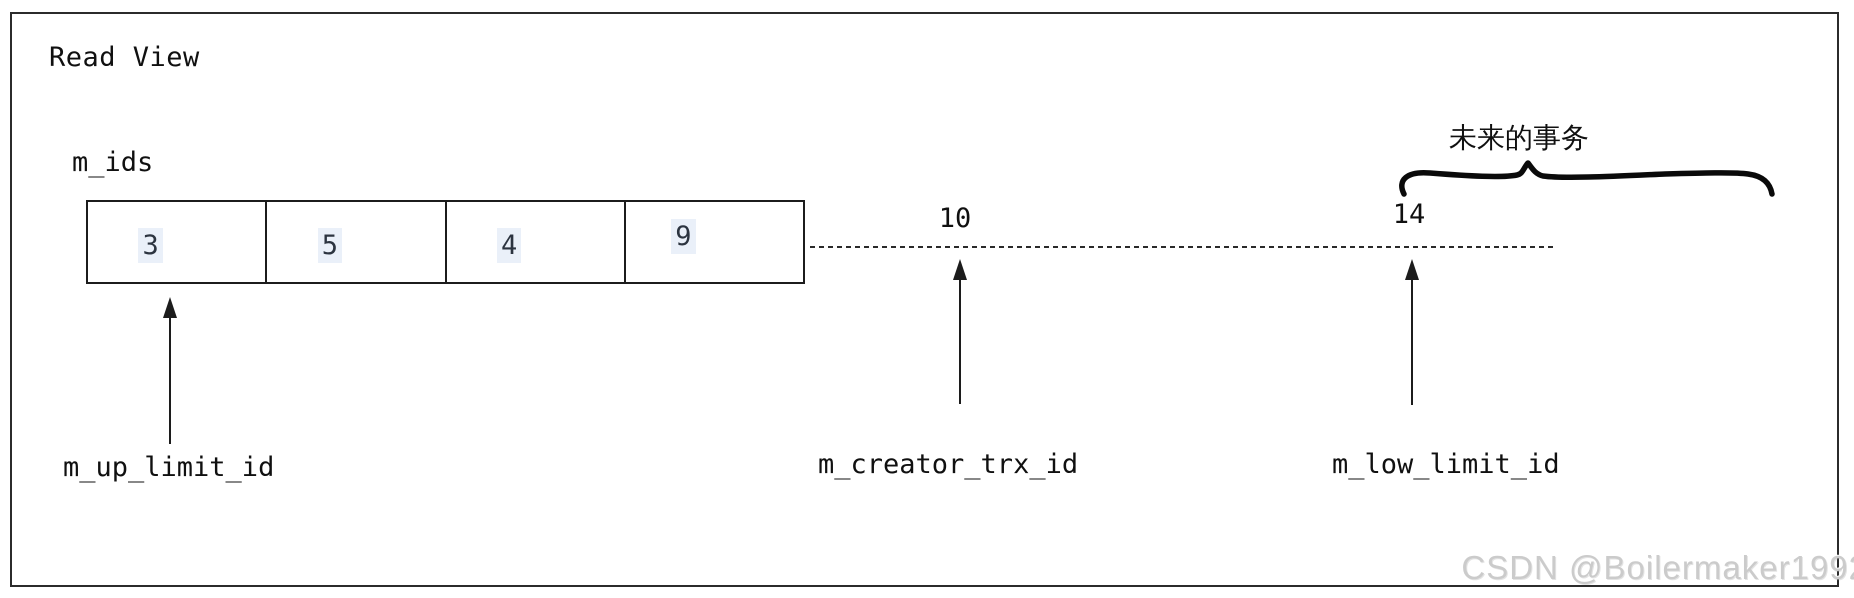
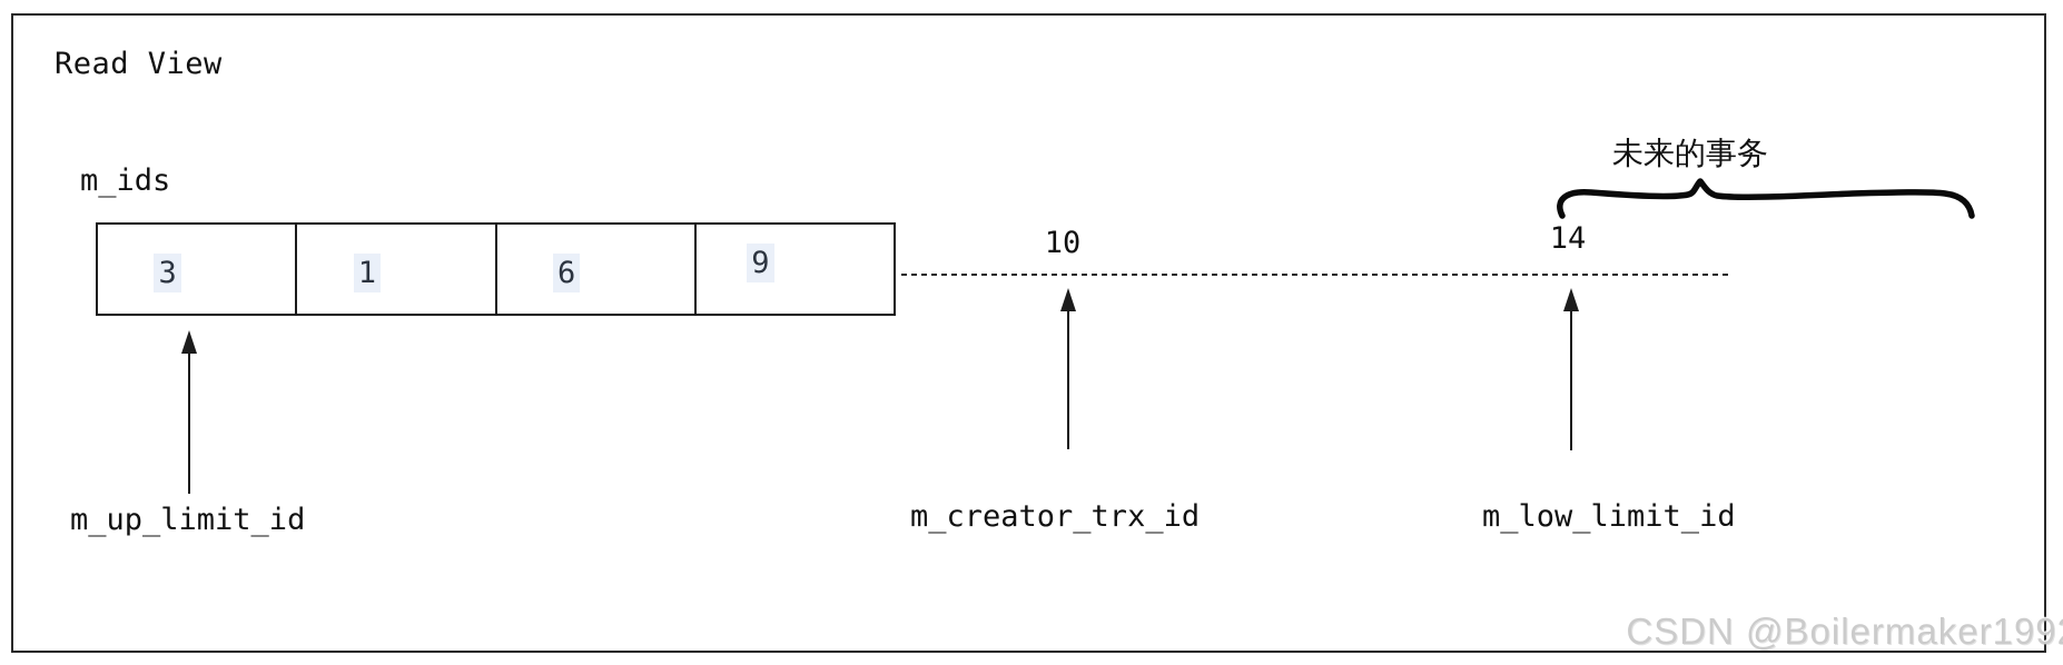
  Read View
  m_ids
  3
- 5
+ 1
- 4
+ 6
  9
  10
  14
  m_up_limit_id
  m_creator_trx_id
  m_low_limit_id
  未来的事务
  CSDN @Boilermaker199
